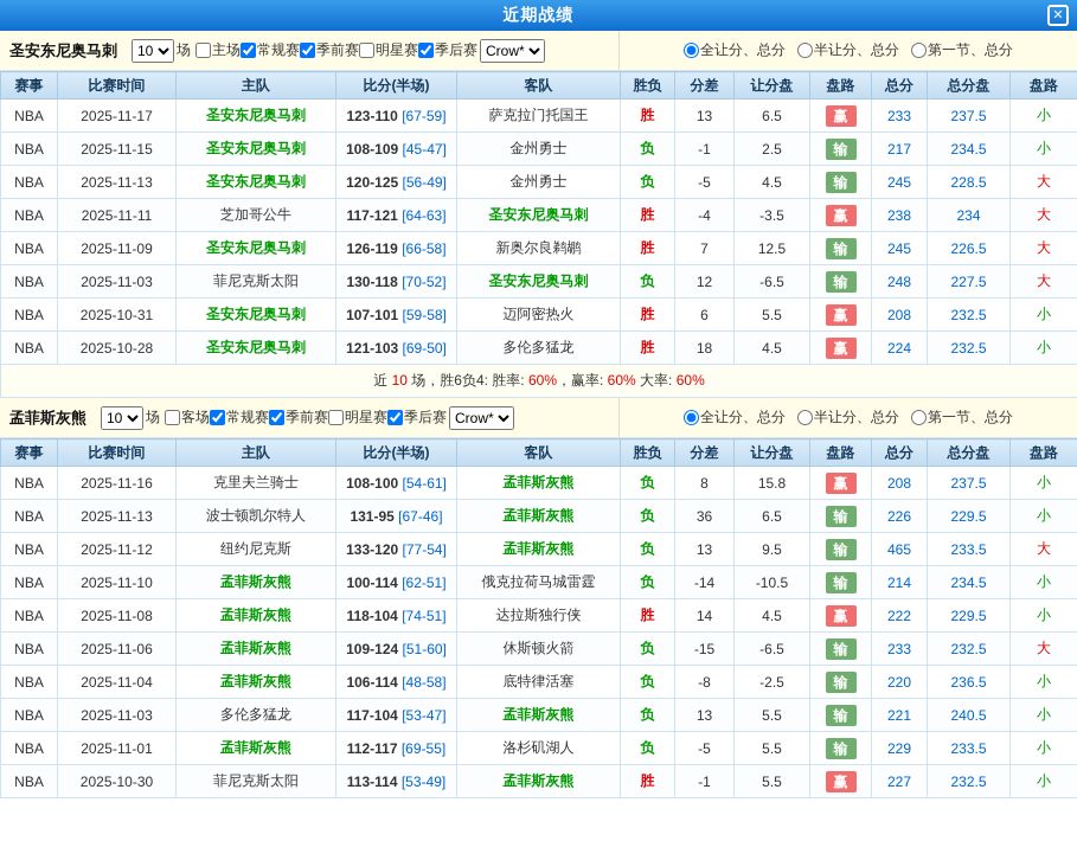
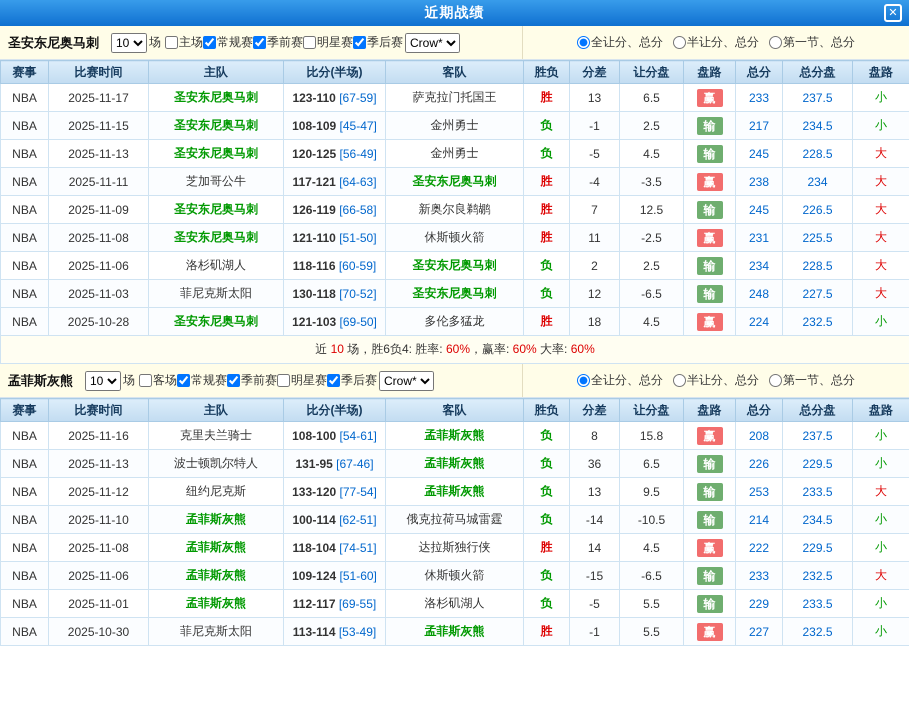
  近期战绩
  ✕
  圣安东尼奥马刺
  10
  场
  主场
  常规赛
  季前赛
  明星赛
  季后赛
  Crow*
  全让分、总分
  半让分、总分
  第一节、总分
  赛事	比赛时间	主队	比分(半场)	客队	胜负	分差	让分盘	盘路	总分	总分盘	盘路
  NBA	2025-11-17	圣安东尼奥马刺	123-110 [67-59]	萨克拉门托国王	胜	13	6.5	赢	233	237.5	小
  NBA	2025-11-15	圣安东尼奥马刺	108-109 [45-47]	金州勇士	负	-1	2.5	输	217	234.5	小
  NBA	2025-11-13	圣安东尼奥马刺	120-125 [56-49]	金州勇士	负	-5	4.5	输	245	228.5	大
  NBA	2025-11-11	芝加哥公牛	117-121 [64-63]	圣安东尼奥马刺	胜	-4	-3.5	赢	238	234	大
  NBA	2025-11-09	圣安东尼奥马刺	126-119 [66-58]	新奥尔良鹈鹕	胜	7	12.5	输	245	226.5	大
+ NBA	2025-11-08	圣安东尼奥马刺	121-110 [51-50]	休斯顿火箭	胜	11	-2.5	赢	231	225.5	大
+ NBA	2025-11-06	洛杉矶湖人	118-116 [60-59]	圣安东尼奥马刺	负	2	2.5	输	234	228.5	大
  NBA	2025-11-03	菲尼克斯太阳	130-118 [70-52]	圣安东尼奥马刺	负	12	-6.5	输	248	227.5	大
- NBA	2025-10-31	圣安东尼奥马刺	107-101 [59-58]	迈阿密热火	胜	6	5.5	赢	208	232.5	小
  NBA	2025-10-28	圣安东尼奥马刺	121-103 [69-50]	多伦多猛龙	胜	18	4.5	赢	224	232.5	小
  近 10 场，胜6负4: 胜率: 60%，赢率: 60% 大率: 60%
  孟菲斯灰熊
  10
  场
  客场
  常规赛
  季前赛
  明星赛
  季后赛
  Crow*
  全让分、总分
  半让分、总分
  第一节、总分
  赛事	比赛时间	主队	比分(半场)	客队	胜负	分差	让分盘	盘路	总分	总分盘	盘路
  NBA	2025-11-16	克里夫兰骑士	108-100 [54-61]	孟菲斯灰熊	负	8	15.8	赢	208	237.5	小
  NBA	2025-11-13	波士顿凯尔特人	131-95 [67-46]	孟菲斯灰熊	负	36	6.5	输	226	229.5	小
- NBA	2025-11-12	纽约尼克斯	133-120 [77-54]	孟菲斯灰熊	负	13	9.5	输	465	233.5	大
+ NBA	2025-11-12	纽约尼克斯	133-120 [77-54]	孟菲斯灰熊	负	13	9.5	输	253	233.5	大
  NBA	2025-11-10	孟菲斯灰熊	100-114 [62-51]	俄克拉荷马城雷霆	负	-14	-10.5	输	214	234.5	小
  NBA	2025-11-08	孟菲斯灰熊	118-104 [74-51]	达拉斯独行侠	胜	14	4.5	赢	222	229.5	小
  NBA	2025-11-06	孟菲斯灰熊	109-124 [51-60]	休斯顿火箭	负	-15	-6.5	输	233	232.5	大
- NBA	2025-11-04	孟菲斯灰熊	106-114 [48-58]	底特律活塞	负	-8	-2.5	输	220	236.5	小
- NBA	2025-11-03	多伦多猛龙	117-104 [53-47]	孟菲斯灰熊	负	13	5.5	输	221	240.5	小
  NBA	2025-11-01	孟菲斯灰熊	112-117 [69-55]	洛杉矶湖人	负	-5	5.5	输	229	233.5	小
  NBA	2025-10-30	菲尼克斯太阳	113-114 [53-49]	孟菲斯灰熊	胜	-1	5.5	赢	227	232.5	小
